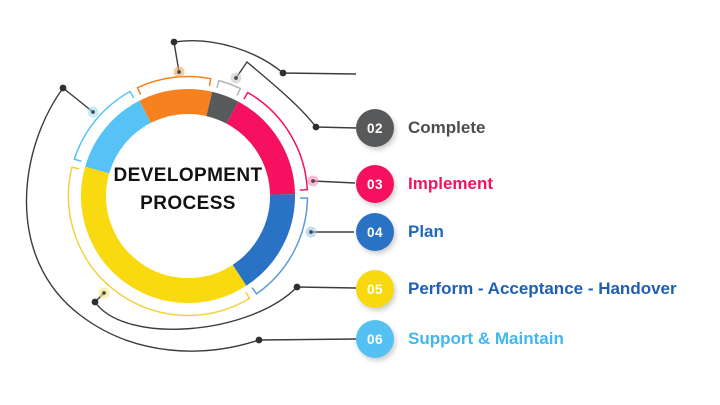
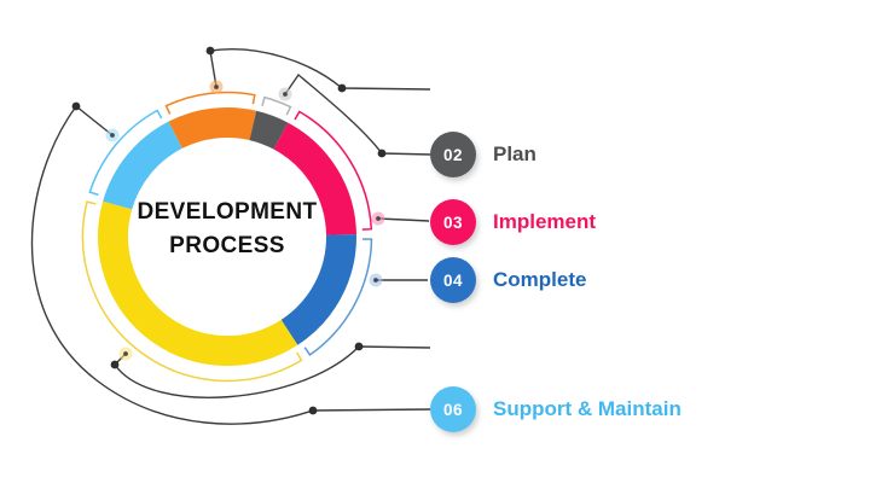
  DEVELOPMENT
  PROCESS
  02
- Complete
+ Plan
  03
  Implement
  04
- Plan
+ Complete
- 05
- Perform - Acceptance - Handover
  06
  Support & Maintain
